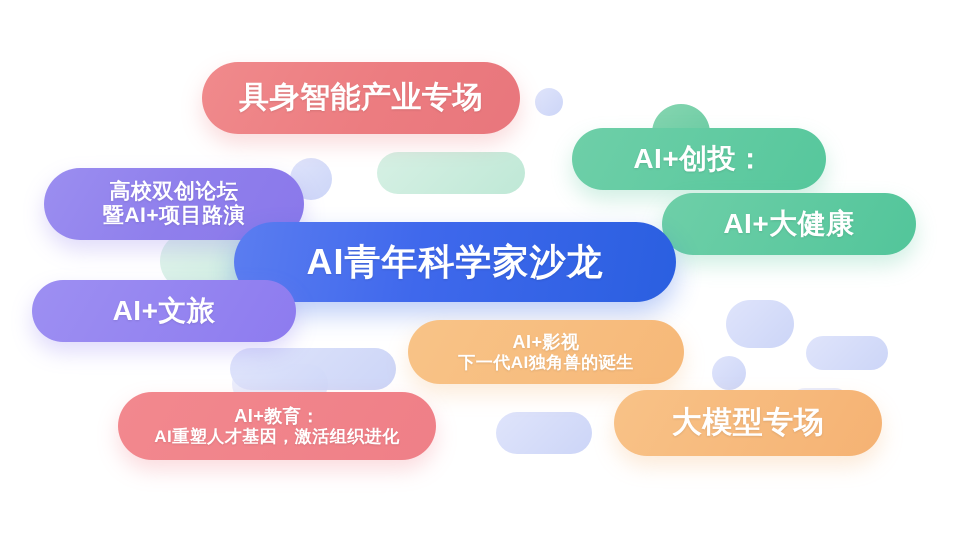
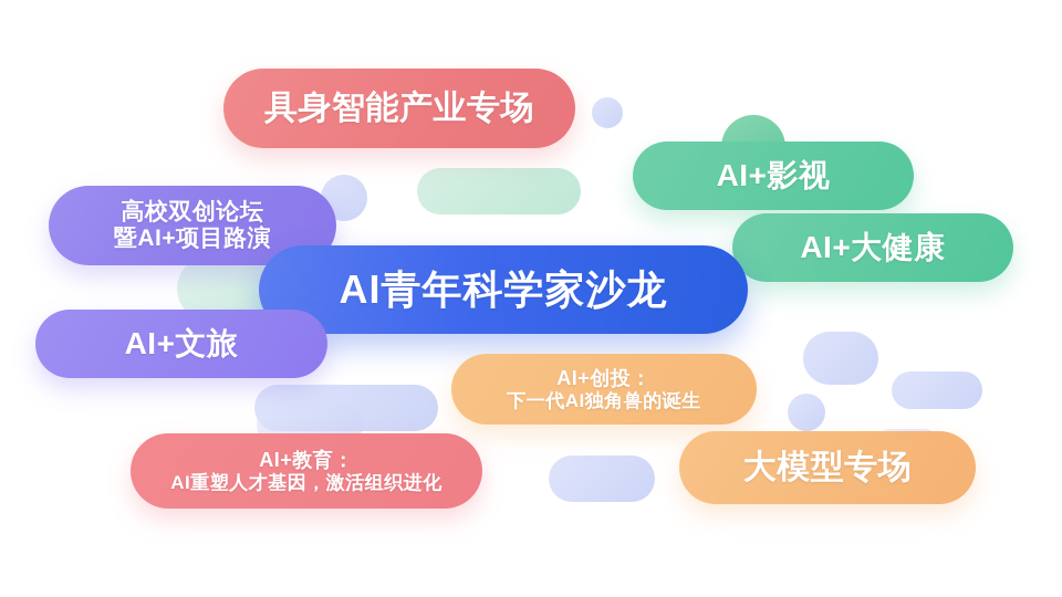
  具身智能产业专场
- AI+创投：
+ AI+影视
  AI+大健康
  高校双创论坛
  暨AI+项目路演
  AI青年科学家沙龙
  AI+文旅
- AI+影视
+ AI+创投：
  下一代AI独角兽的诞生
  AI+教育：
  AI重塑人才基因，激活组织进化
  大模型专场
